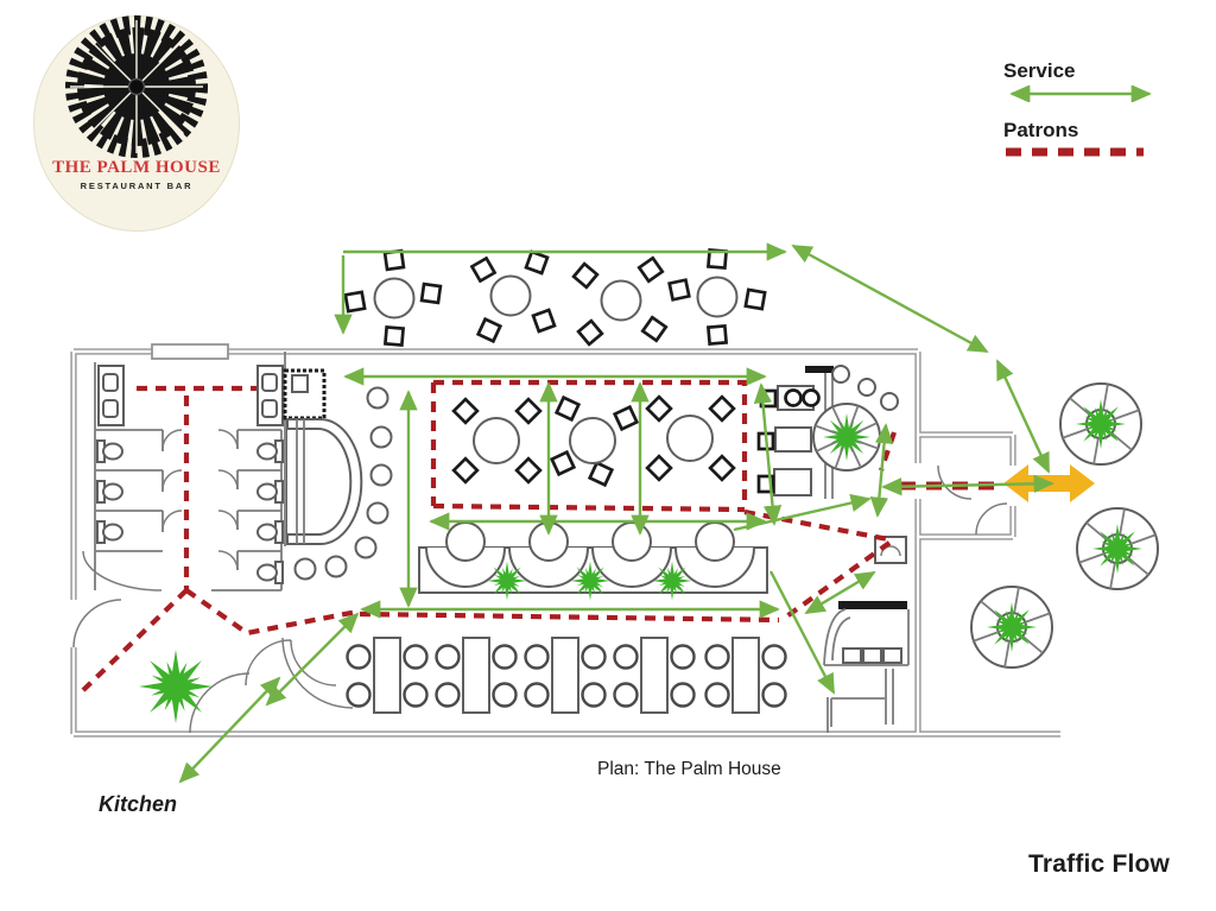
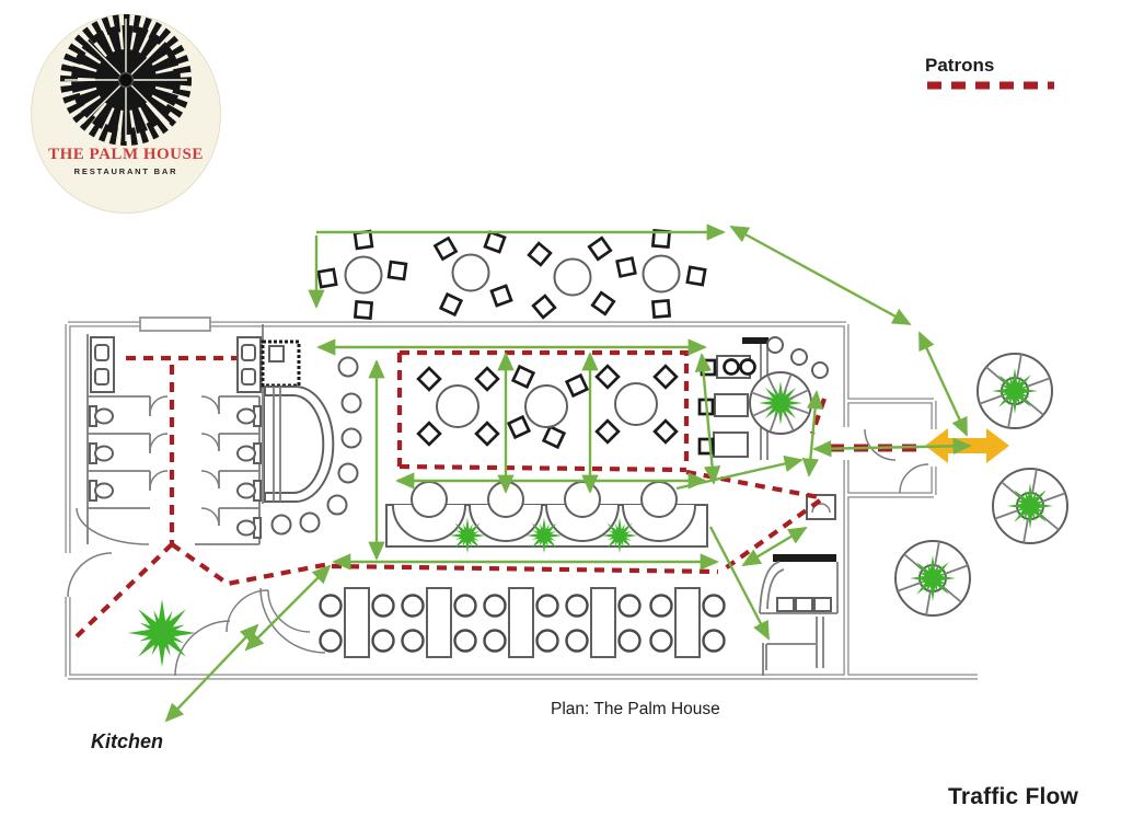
  THE PALM HOUSE
  RESTAURANT BAR
- Service
  Patrons
  Kitchen
  Plan: The Palm House
  Traffic Flow
